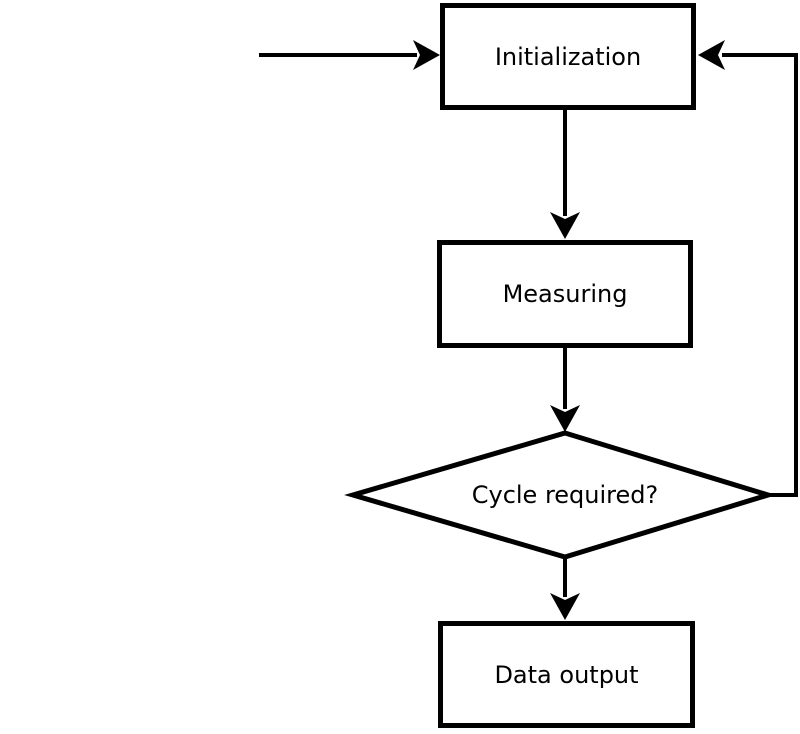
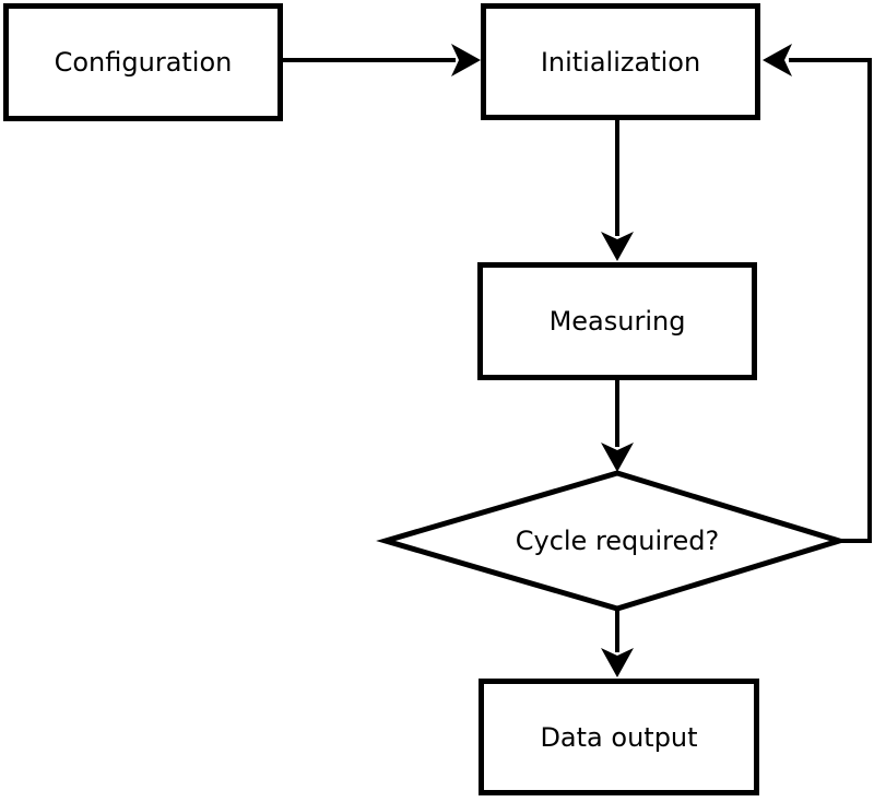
+ Configuration
  Initialization
  Measuring
  Cycle required?
  Data output
